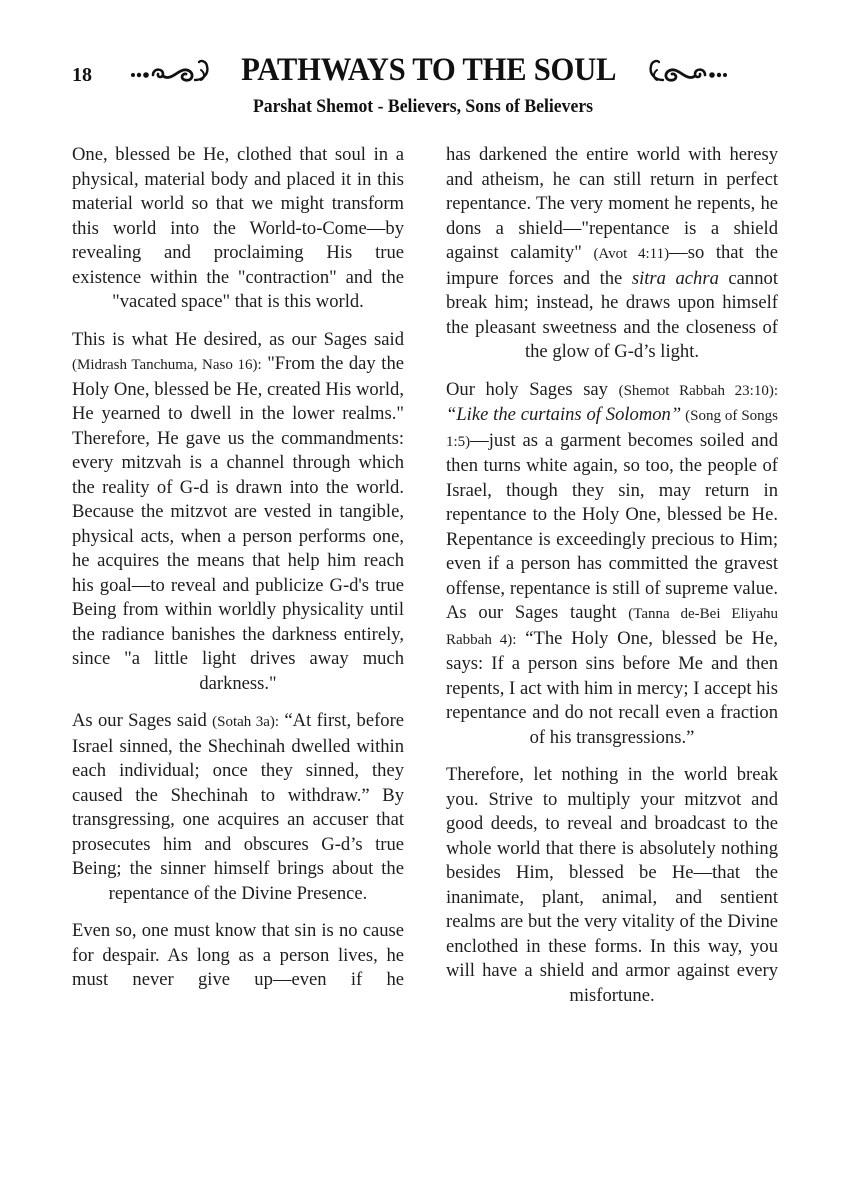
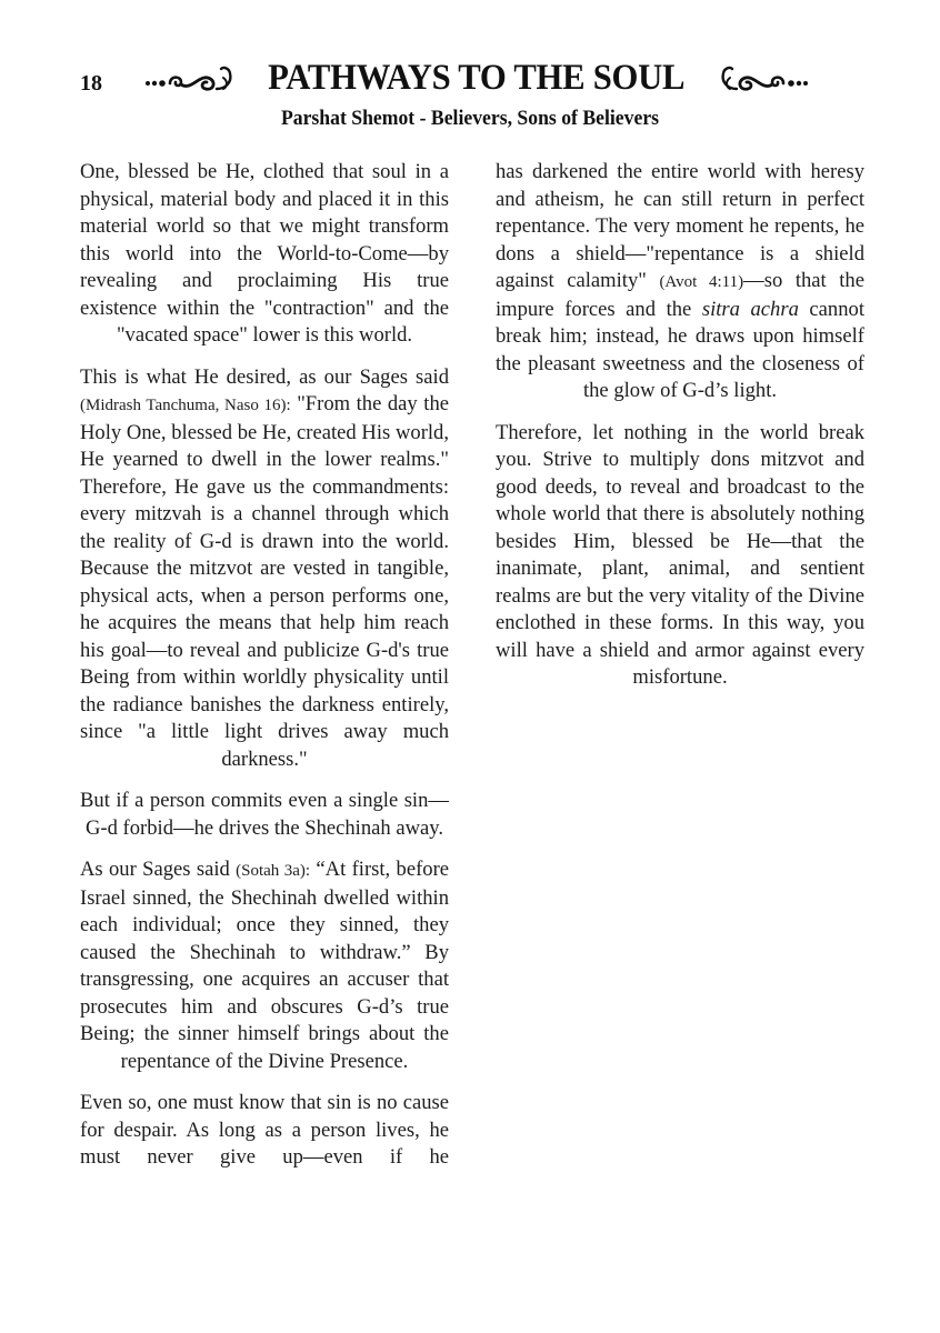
  18
  PATHWAYS TO THE SOUL
  Parshat Shemot - Believers, Sons of Believers
- One, blessed be He, clothed that soul in a physical, material body and placed it in this material world so that we might transform this world into the World-to-Come—by revealing and proclaiming His true existence within the "contraction" and the "vacated space" that is this world.
+ One, blessed be He, clothed that soul in a physical, material body and placed it in this material world so that we might transform this world into the World-to-Come—by revealing and proclaiming His true existence within the "contraction" and the "vacated space" lower is this world.
  This is what He desired, as our Sages said (Midrash Tanchuma, Naso 16): "From the day the Holy One, blessed be He, created His world, He yearned to dwell in the lower realms." Therefore, He gave us the commandments: every mitzvah is a channel through which the reality of G-d is drawn into the world. Because the mitzvot are vested in tangible, physical acts, when a person performs one, he acquires the means that help him reach his goal—to reveal and publicize G-d's true Being from within worldly physicality until the radiance banishes the darkness entirely, since "a little light drives away much darkness."
+ But if a person commits even a single sin—G-d forbid—he drives the Shechinah away.
  As our Sages said (Sotah 3a): “At first, before Israel sinned, the Shechinah dwelled within each individual; once they sinned, they caused the Shechinah to withdraw.” By transgressing, one acquires an accuser that prosecutes him and obscures G-d’s true Being; the sinner himself brings about the repentance of the Divine Presence.
  Even so, one must know that sin is no cause for despair. As long as a person lives, he must never give up—even if he
  has darkened the entire world with heresy and atheism, he can still return in perfect repentance. The very moment he repents, he dons a shield—"repentance is a shield against calamity" (Avot 4:11)—so that the impure forces and the sitra achra cannot break him; instead, he draws upon himself the pleasant sweetness and the closeness of the glow of G-d’s light.
- Our holy Sages say (Shemot Rabbah 23:10): “Like the curtains of Solomon” (Song of Songs 1:5)—just as a garment becomes soiled and then turns white again, so too, the people of Israel, though they sin, may return in repentance to the Holy One, blessed be He. Repentance is exceedingly precious to Him; even if a person has committed the gravest offense, repentance is still of supreme value. As our Sages taught (Tanna de-Bei Eliyahu Rabbah 4): “The Holy One, blessed be He, says: If a person sins before Me and then repents, I act with him in mercy; I accept his repentance and do not recall even a fraction of his transgressions.”
- Therefore, let nothing in the world break you. Strive to multiply your mitzvot and good deeds, to reveal and broadcast to the whole world that there is absolutely nothing besides Him, blessed be He—that the inanimate, plant, animal, and sentient realms are but the very vitality of the Divine enclothed in these forms. In this way, you will have a shield and armor against every misfortune.
+ Therefore, let nothing in the world break you. Strive to multiply dons mitzvot and good deeds, to reveal and broadcast to the whole world that there is absolutely nothing besides Him, blessed be He—that the inanimate, plant, animal, and sentient realms are but the very vitality of the Divine enclothed in these forms. In this way, you will have a shield and armor against every misfortune.
